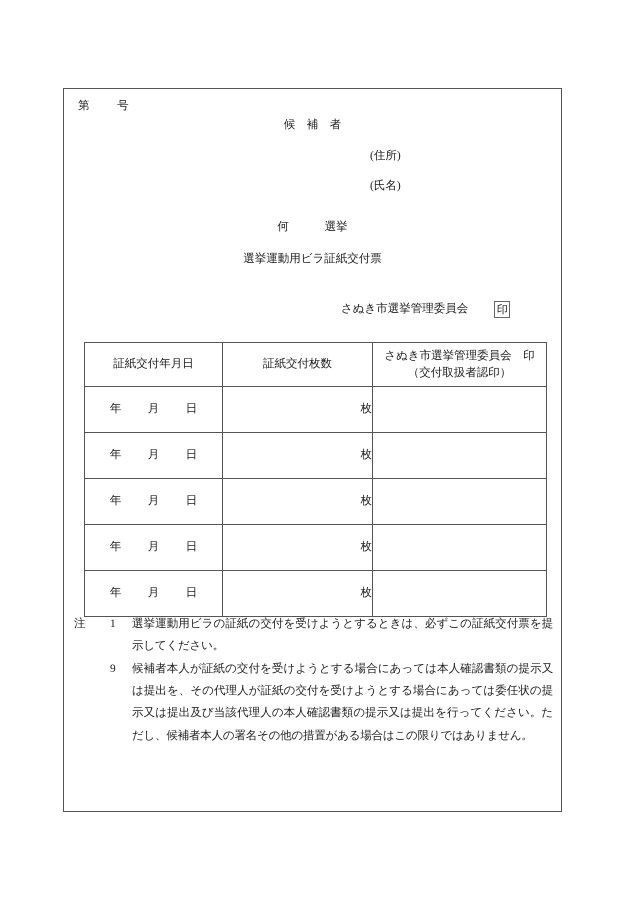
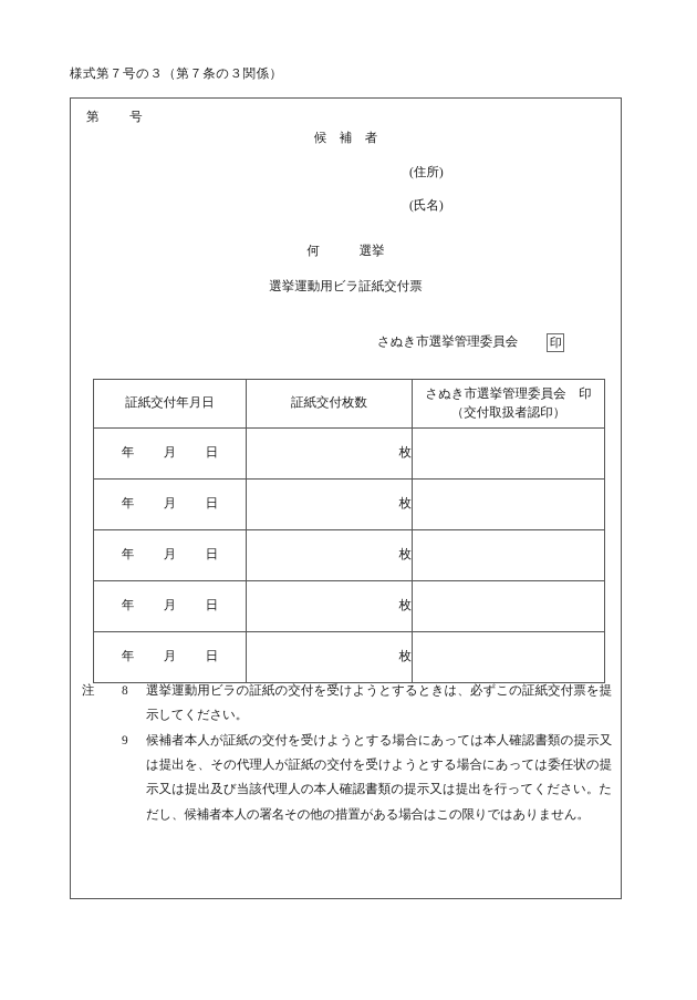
+ 様式第７号の３（第７条の３関係）
  第 号
  候 補 者
  (住所)
  (氏名)
  何 選挙
  選挙運動用ビラ証紙交付票
  さぬき市選挙管理委員会
  印
  証紙交付年月日	証紙交付枚数	さぬき市選挙管理委員会 印 （交付取扱者認印）
  年 月 日	枚
  年 月 日	枚
  年 月 日	枚
  年 月 日	枚
  年 月 日	枚
  注
- 1
+ 8
  選挙運動用ビラの証紙の交付を受けようとするときは、必ずこの証紙交付票を提示してください。
  9
  候補者本人が証紙の交付を受けようとする場合にあっては本人確認書類の提示又は提出を、その代理人が証紙の交付を受けようとする場合にあっては委任状の提示又は提出及び当該代理人の本人確認書類の提示又は提出を行ってください。ただし、候補者本人の署名その他の措置がある場合はこの限りではありません。
